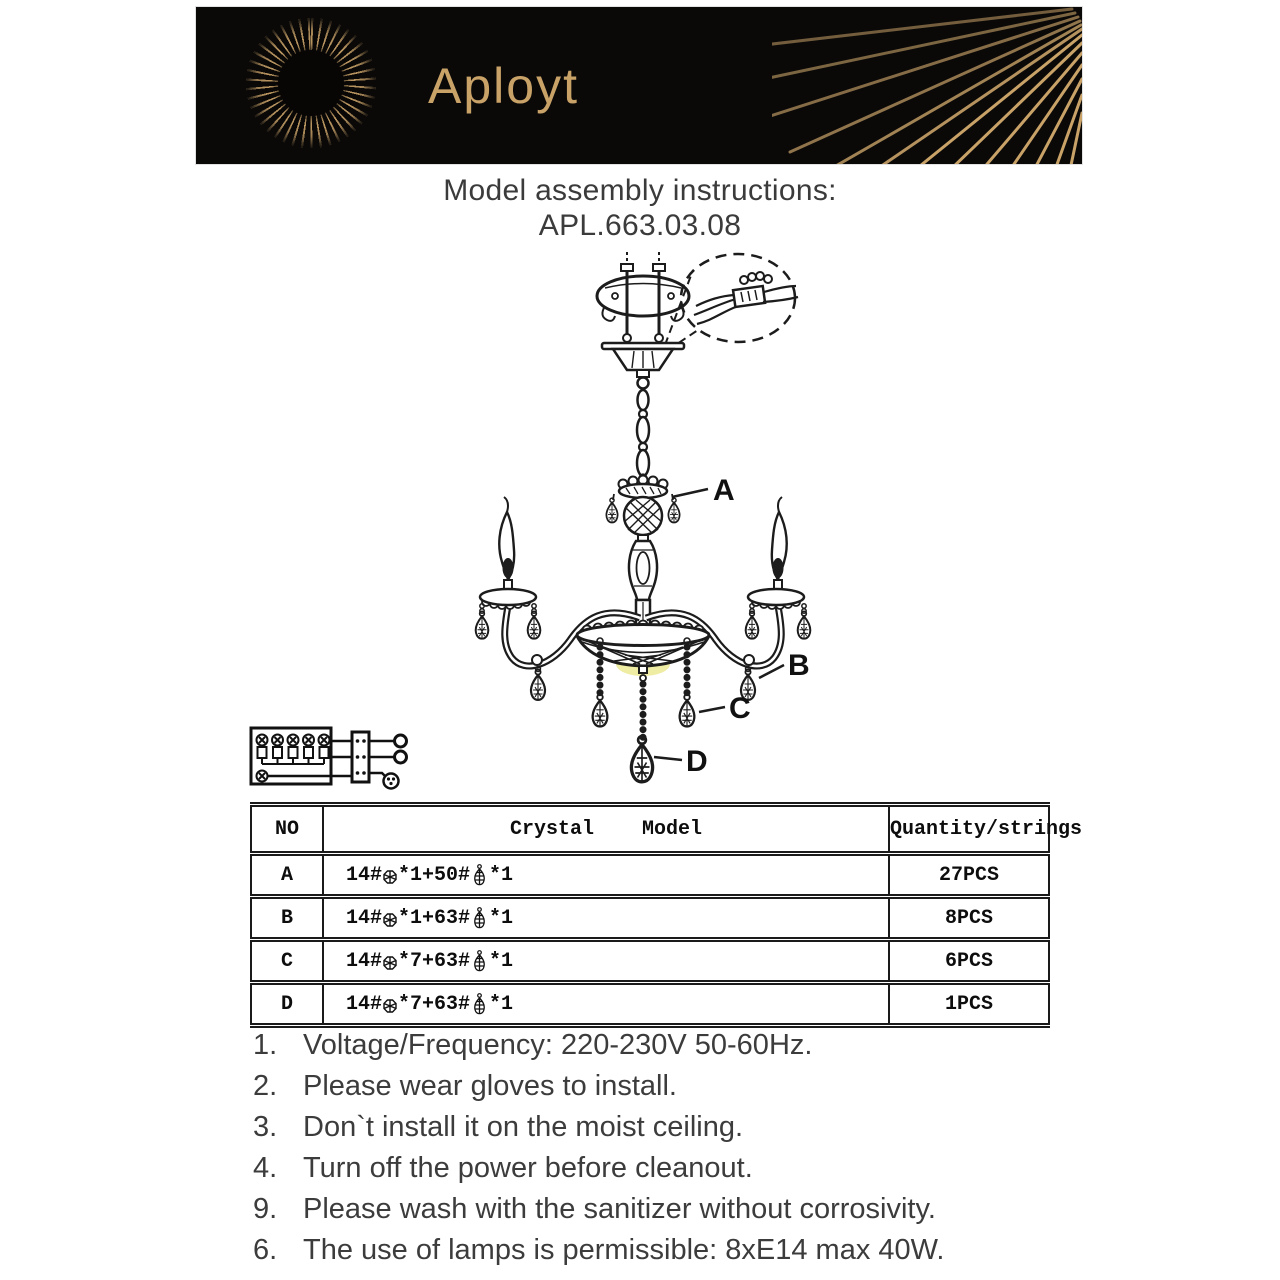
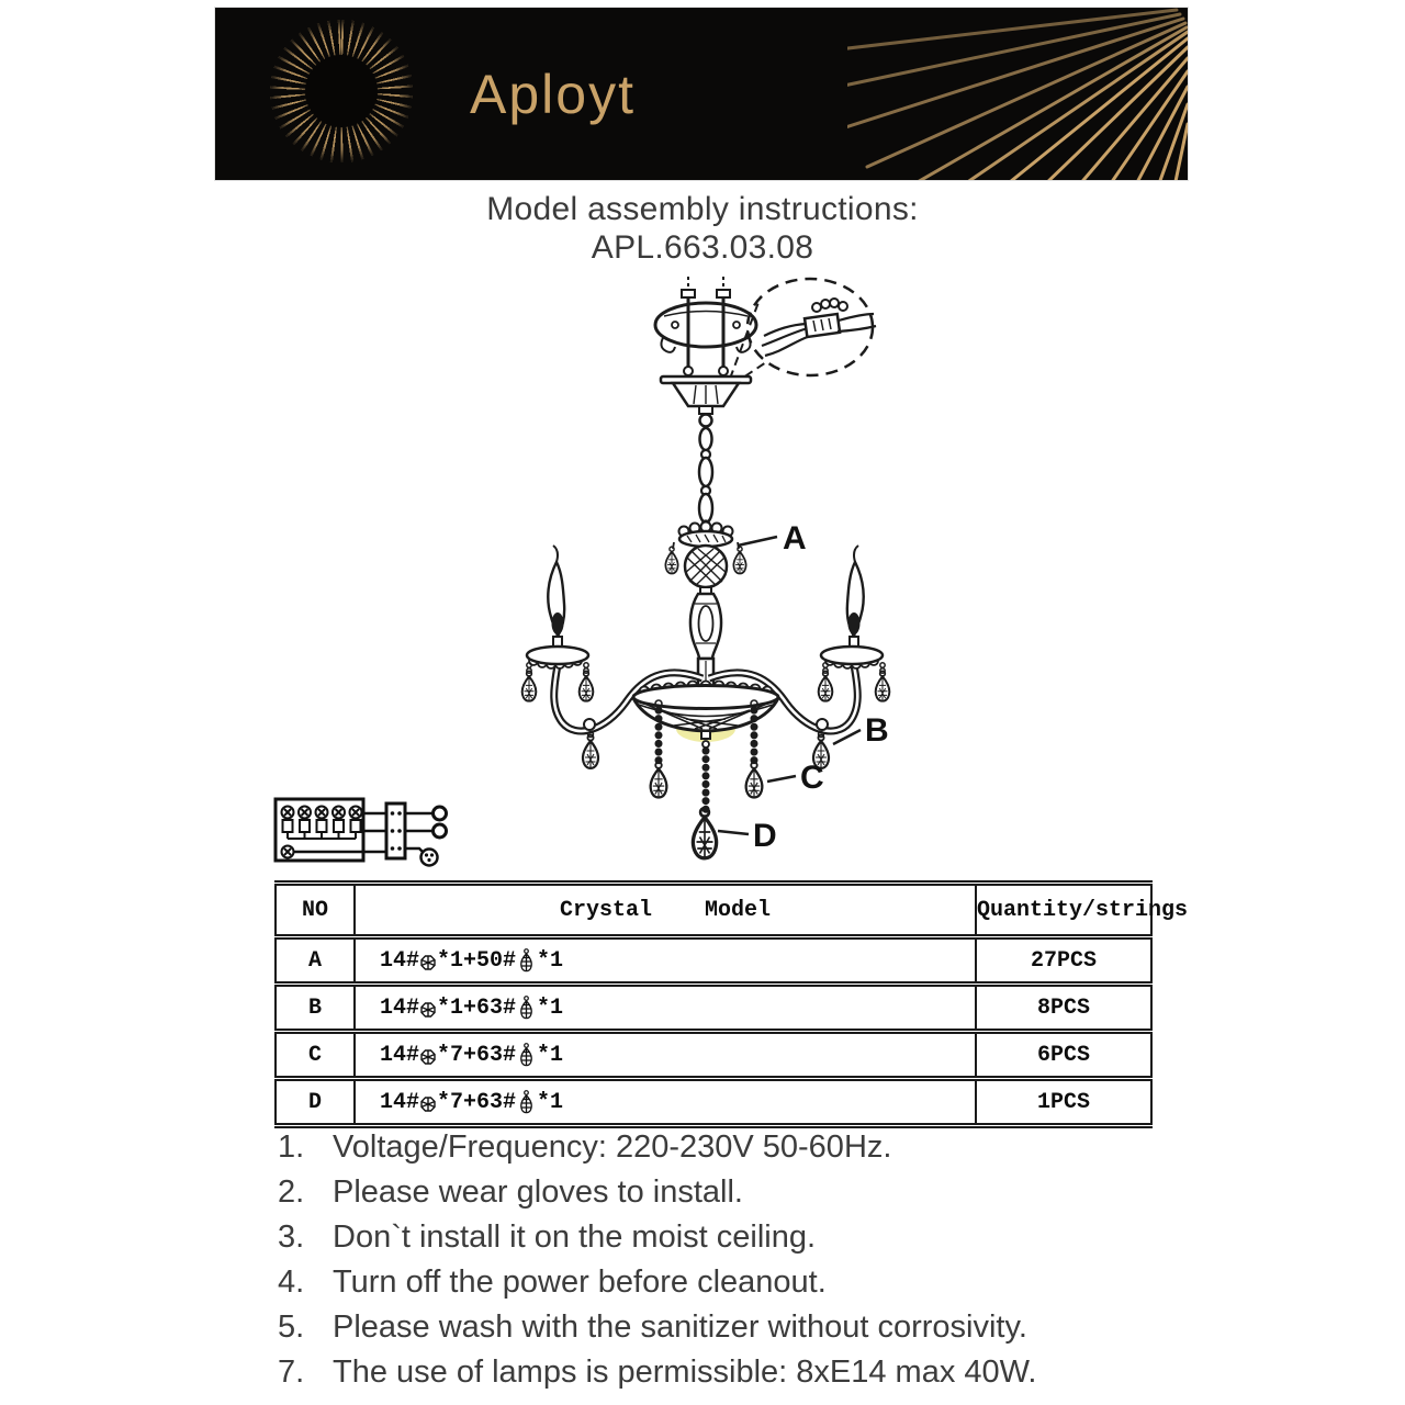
  Aployt
  Model assembly instructions:
  APL.663.03.08
  A
  B
  C
  D
  NO	Crystal Model	Quantity/strings
  A	14# *1+50# *1	27PCS
  B	14# *1+63# *1	8PCS
  C	14# *7+63# *1	6PCS
  D	14# *7+63# *1	1PCS
  1.
  Voltage/Frequency: 220-230V 50-60Hz.
  2.
  Please wear gloves to install.
  3.
  Don`t install it on the moist ceiling.
  4.
  Turn off the power before cleanout.
- 9.
+ 5.
  Please wash with the sanitizer without corrosivity.
- 6.
+ 7.
  The use of lamps is permissible: 8xE14 max 40W.
